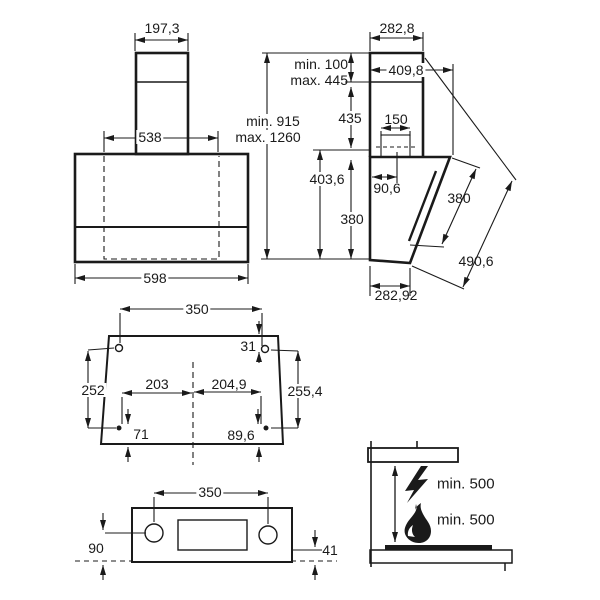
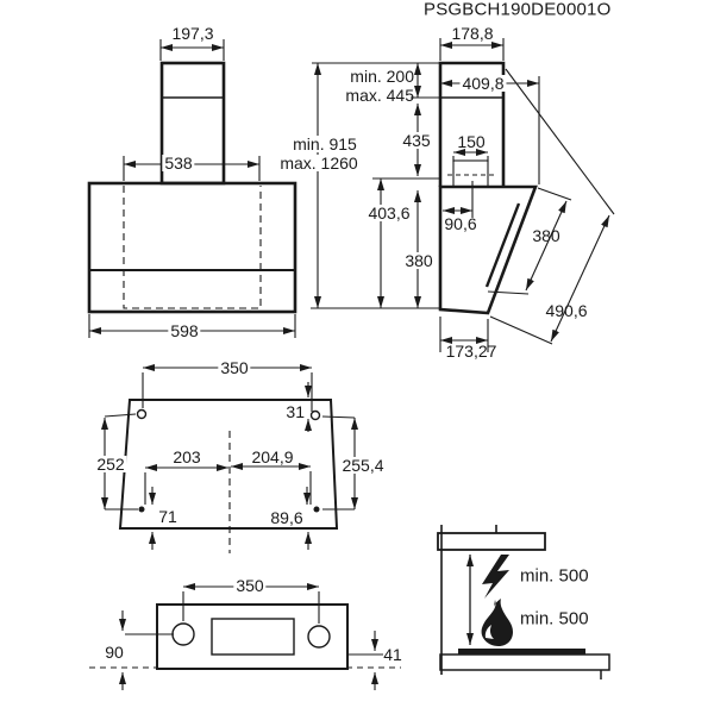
+ PSGBCH190DE0001O
  197,3
  538
  598
- 282,8
+ 178,8
- min. 100
+ min. 200
  max. 445
  409,8
  435
  min. 915
  max. 1260
  150
  403,6
  90,6
  380
  380
  490,6
- 282,92
+ 173,27
  350
  31
  252
  203
  204,9
  255,4
  71
  89,6
  350
  90
  41
  min. 500
  min. 500
